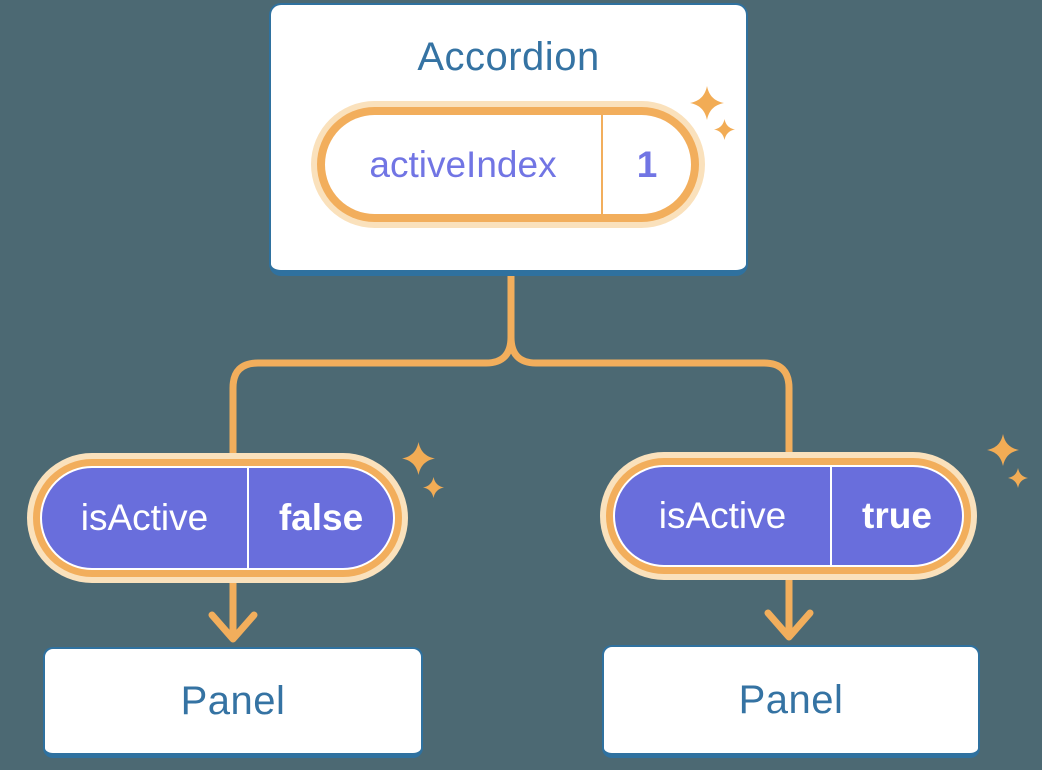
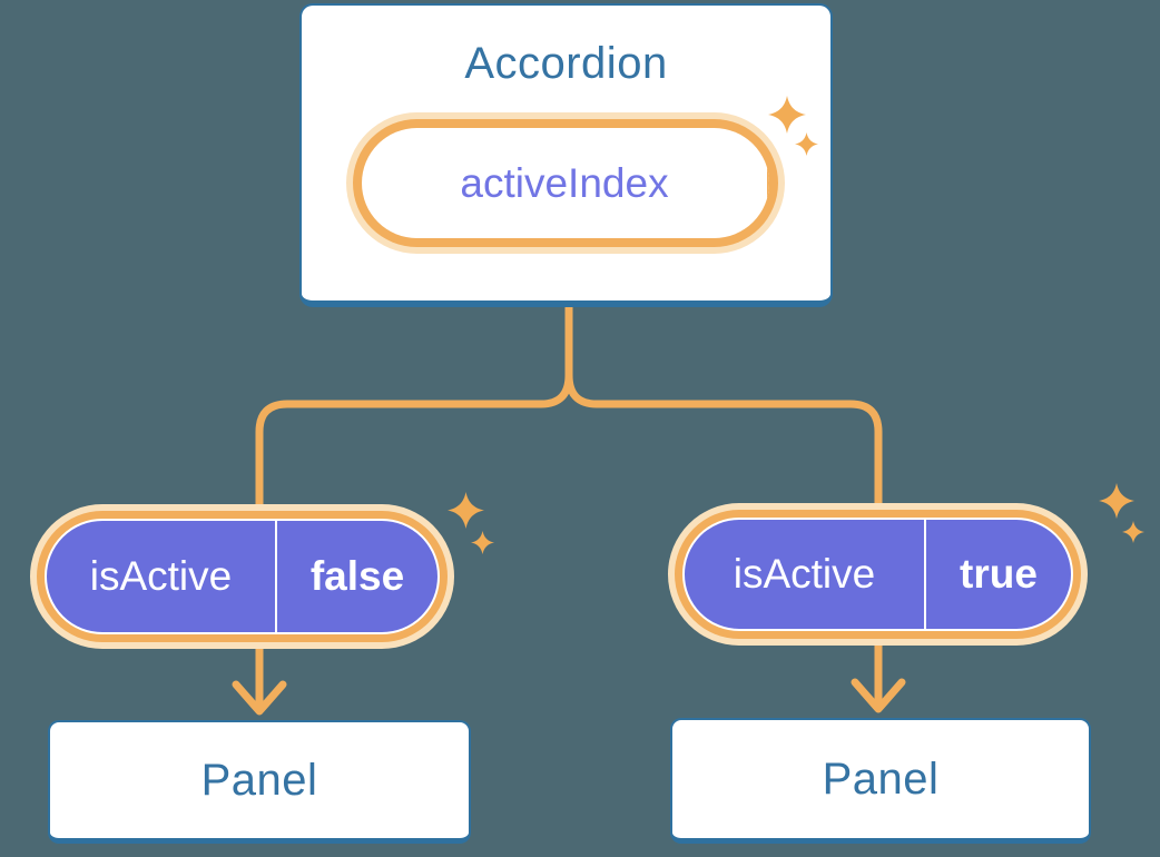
  Accordion
  activeIndex
- 1
  isActive
  false
  isActive
  true
  Panel
  Panel
